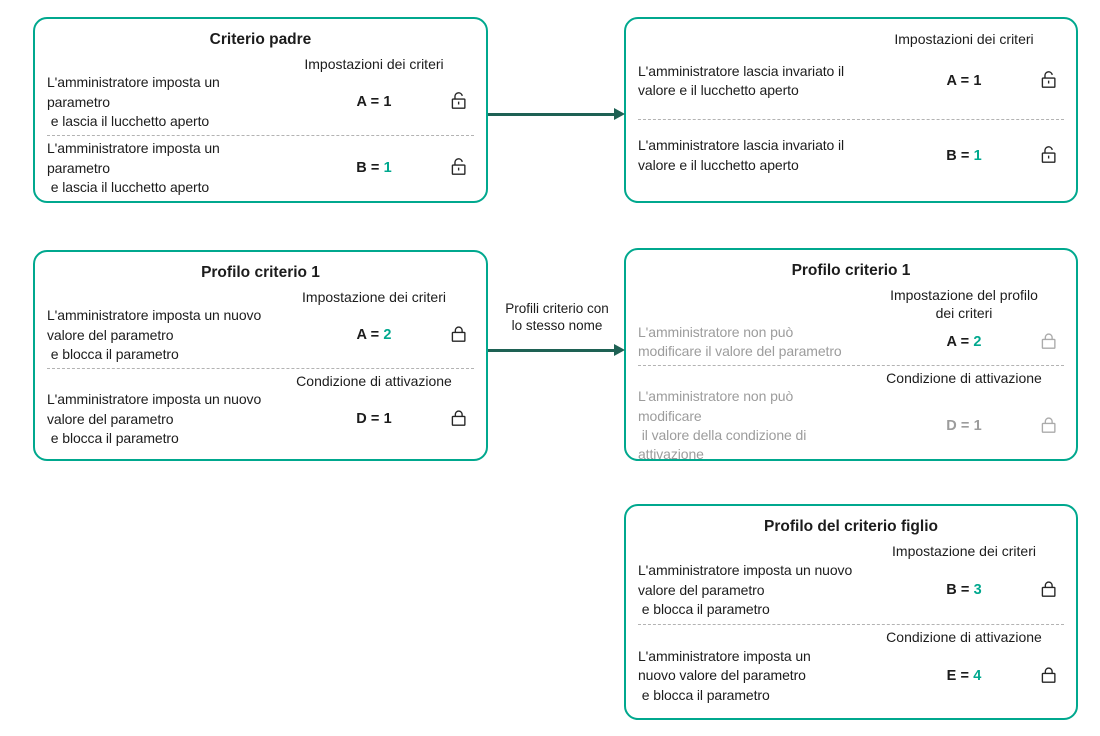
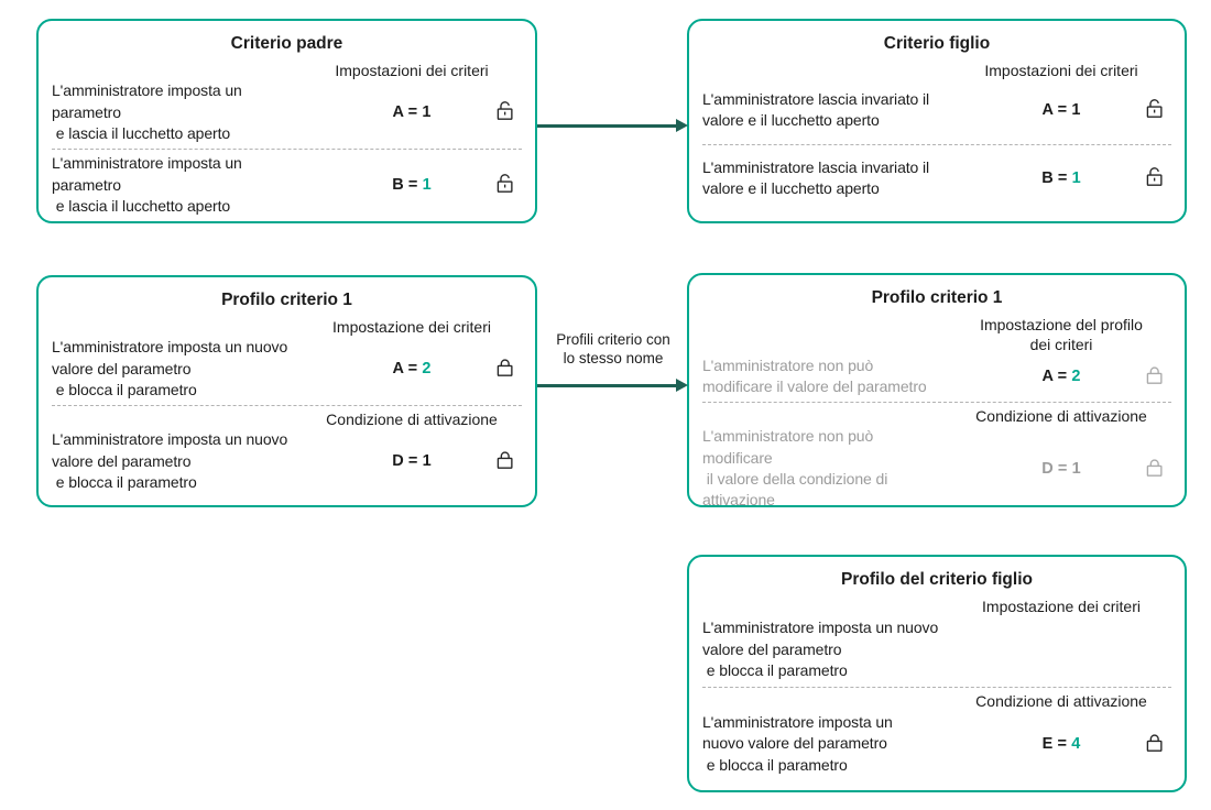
  Criterio padre
  Impostazioni dei criteri
  L'amministratore imposta un
  parametro
  e lascia il lucchetto aperto
  A = 1
  L'amministratore imposta un
  parametro
  e lascia il lucchetto aperto
  B = 1
+ Criterio figlio
  Impostazioni dei criteri
  L'amministratore lascia invariato il
  valore e il lucchetto aperto
  A = 1
  L'amministratore lascia invariato il
  valore e il lucchetto aperto
  B = 1
  Profilo criterio 1
  Impostazione dei criteri
  L'amministratore imposta un nuovo
  valore del parametro
  e blocca il parametro
  A = 2
  Condizione di attivazione
  L'amministratore imposta un nuovo
  valore del parametro
  e blocca il parametro
  D = 1
  Profilo criterio 1
  Impostazione del profilo
  dei criteri
  L'amministratore non può
  modificare il valore del parametro
  A = 2
  Condizione di attivazione
  L'amministratore non può
  modificare
  il valore della condizione di
  attivazione
  D = 1
  Profilo del criterio figlio
  Impostazione dei criteri
  L'amministratore imposta un nuovo
  valore del parametro
  e blocca il parametro
- B = 3
  Condizione di attivazione
  L'amministratore imposta un
  nuovo valore del parametro
  e blocca il parametro
  E = 4
  Profili criterio con
  lo stesso nome
